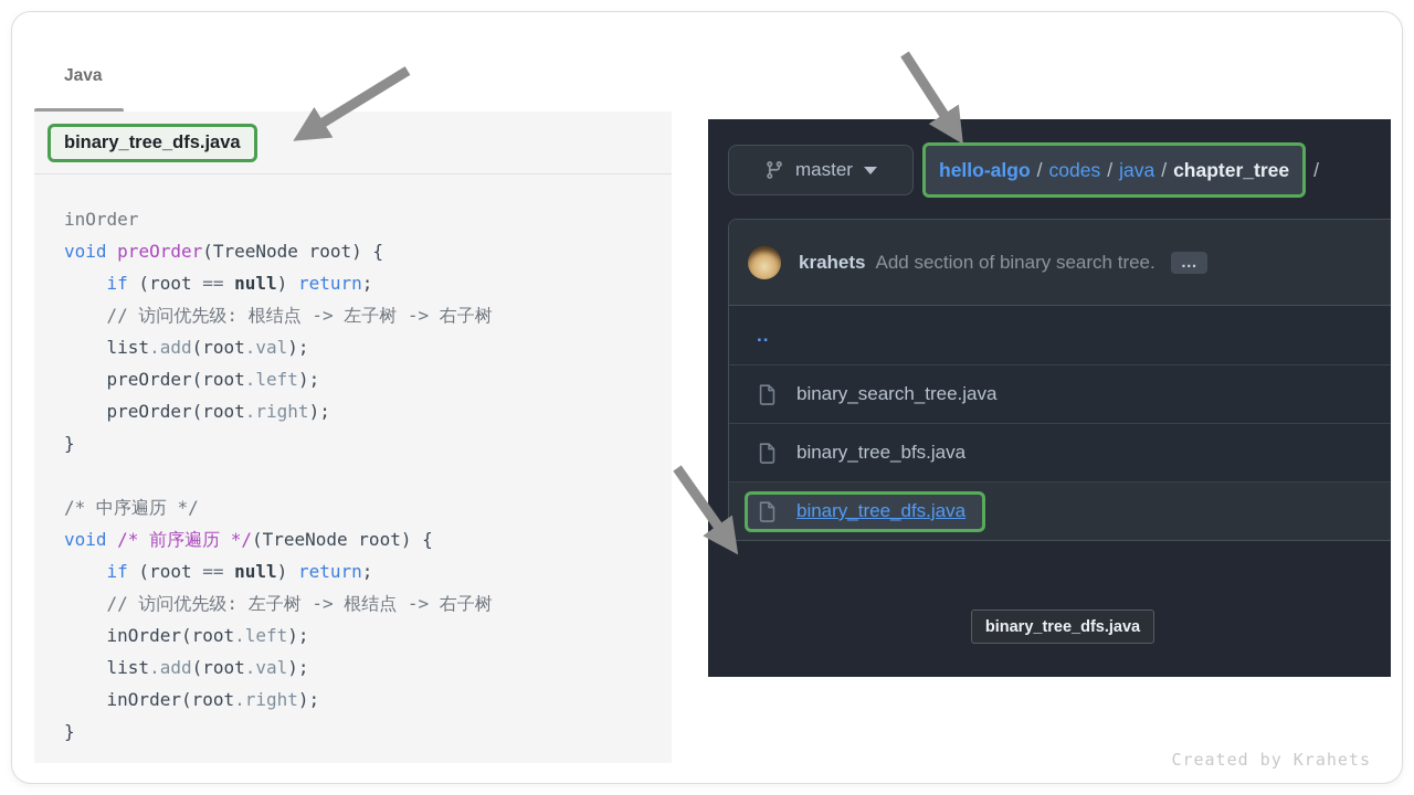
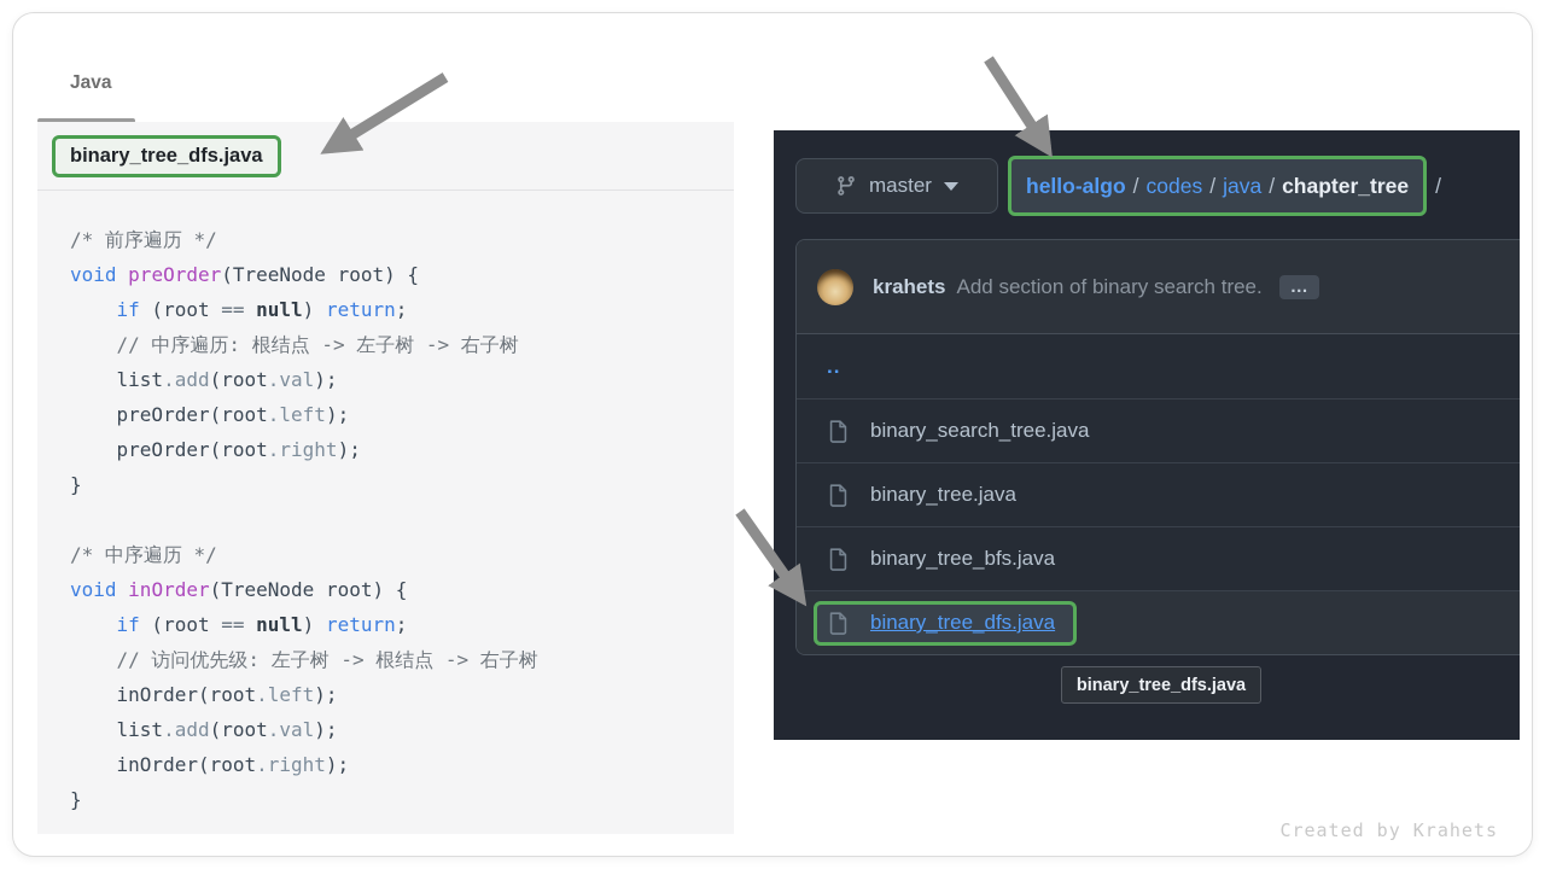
  Java
  binary_tree_dfs.java
- inOrder
+ /* 前序遍历 */
  void preOrder(TreeNode root) {
  if (root == null) return;
- // 访问优先级: 根结点 -> 左子树 -> 右子树
+ // 中序遍历: 根结点 -> 左子树 -> 右子树
  list.add(root.val);
  preOrder(root.left);
  preOrder(root.right);
  }
  /* 中序遍历 */
- void /* 前序遍历 */(TreeNode root) {
+ void inOrder(TreeNode root) {
  if (root == null) return;
  // 访问优先级: 左子树 -> 根结点 -> 右子树
  inOrder(root.left);
  list.add(root.val);
  inOrder(root.right);
  }
  master
  hello-algo
  /
  codes
  /
  java
  /
  chapter_tree
  /
  krahets
  Add section of binary search tree.
  …
  ..
  binary_search_tree.java
+ binary_tree.java
  binary_tree_bfs.java
  binary_tree_dfs.java
  binary_tree_dfs.java
  Created by Krahets
